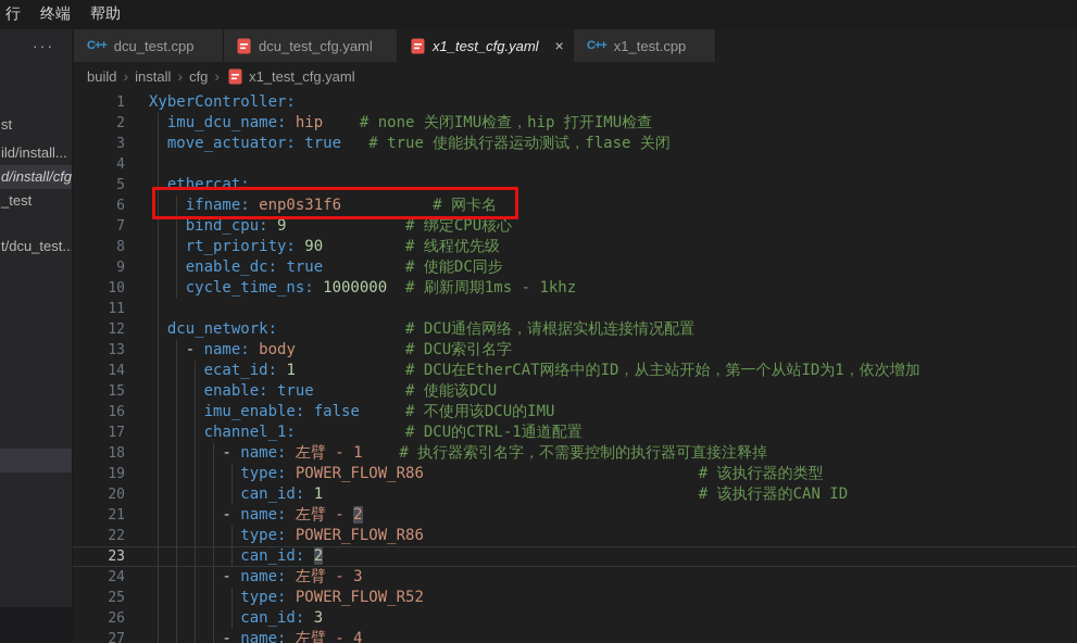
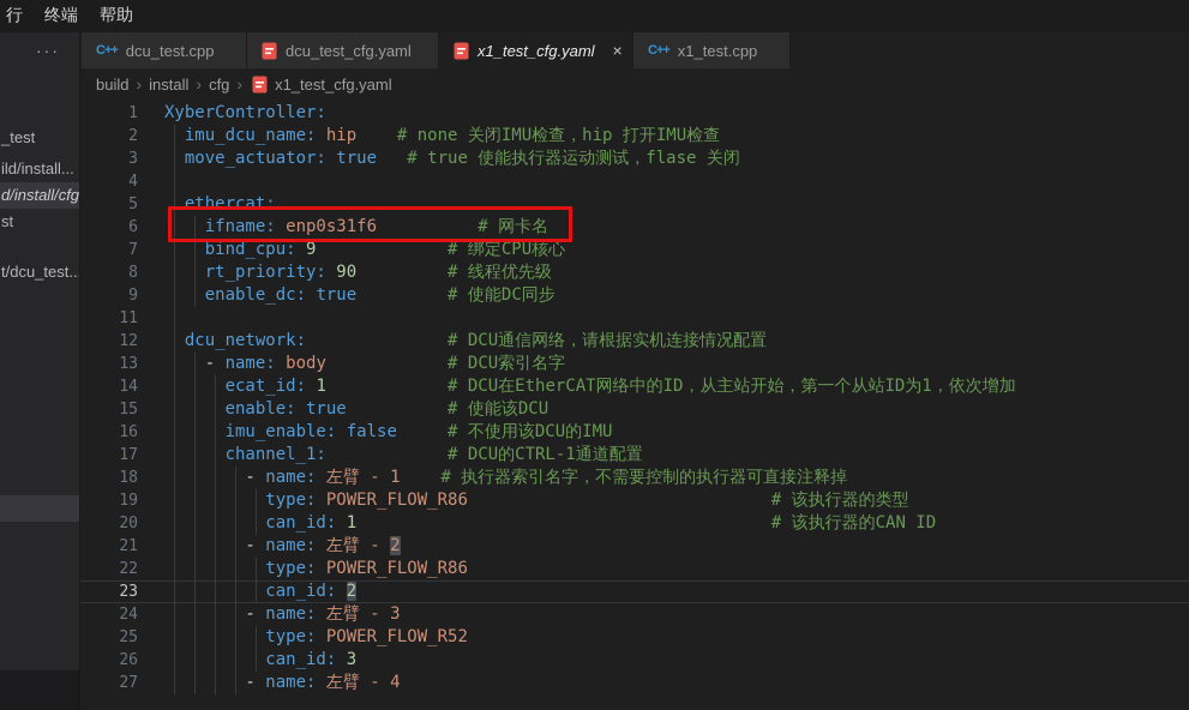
  行
  终端
  帮助
  ···
- st
+ _test
  ild/install...
  d/install/cfg
- _test
+ st
  t/dcu_test..
  C++
  dcu_test.cpp
  dcu_test_cfg.yaml
  x1_test_cfg.yaml
  ×
  C++
  x1_test.cpp
  build
  ›
  install
  ›
  cfg
  ›
  x1_test_cfg.yaml
  1 XyberController:
  2 imu_dcu_name: hip # none 关闭IMU检查，hip 打开IMU检查
  3 move_actuator: true # true 使能执行器运动测试，flase 关闭
  4
  5 ethercat:
  6 ifname: enp0s31f6 # 网卡名
  7 bind_cpu: 9 # 绑定CPU核心
  8 rt_priority: 90 # 线程优先级
  9 enable_dc: true # 使能DC同步
- 10 cycle_time_ns: 1000000 # 刷新周期1ms - 1khz
  11
  12 dcu_network: # DCU通信网络，请根据实机连接情况配置
  13 - name: body # DCU索引名字
  14 ecat_id: 1 # DCU在EtherCAT网络中的ID，从主站开始，第一个从站ID为1，依次增加
  15 enable: true # 使能该DCU
  16 imu_enable: false # 不使用该DCU的IMU
  17 channel_1: # DCU的CTRL-1通道配置
  18 - name: 左臂 - 1 # 执行器索引名字，不需要控制的执行器可直接注释掉
  19 type: POWER_FLOW_R86 # 该执行器的类型
  20 can_id: 1 # 该执行器的CAN ID
  21 - name: 左臂 - 2
  22 type: POWER_FLOW_R86
  23 can_id: 2
  24 - name: 左臂 - 3
  25 type: POWER_FLOW_R52
  26 can_id: 3
  27 - name: 左臂 - 4
